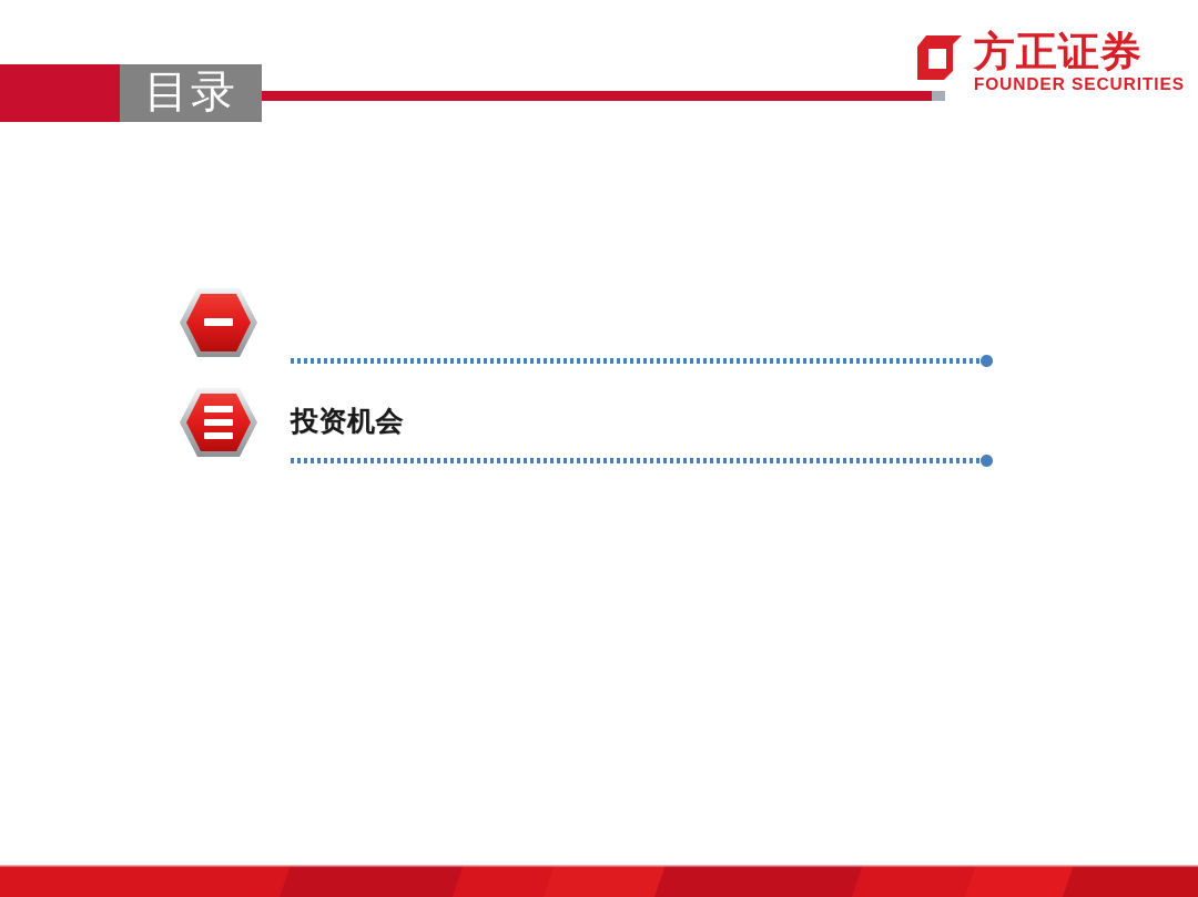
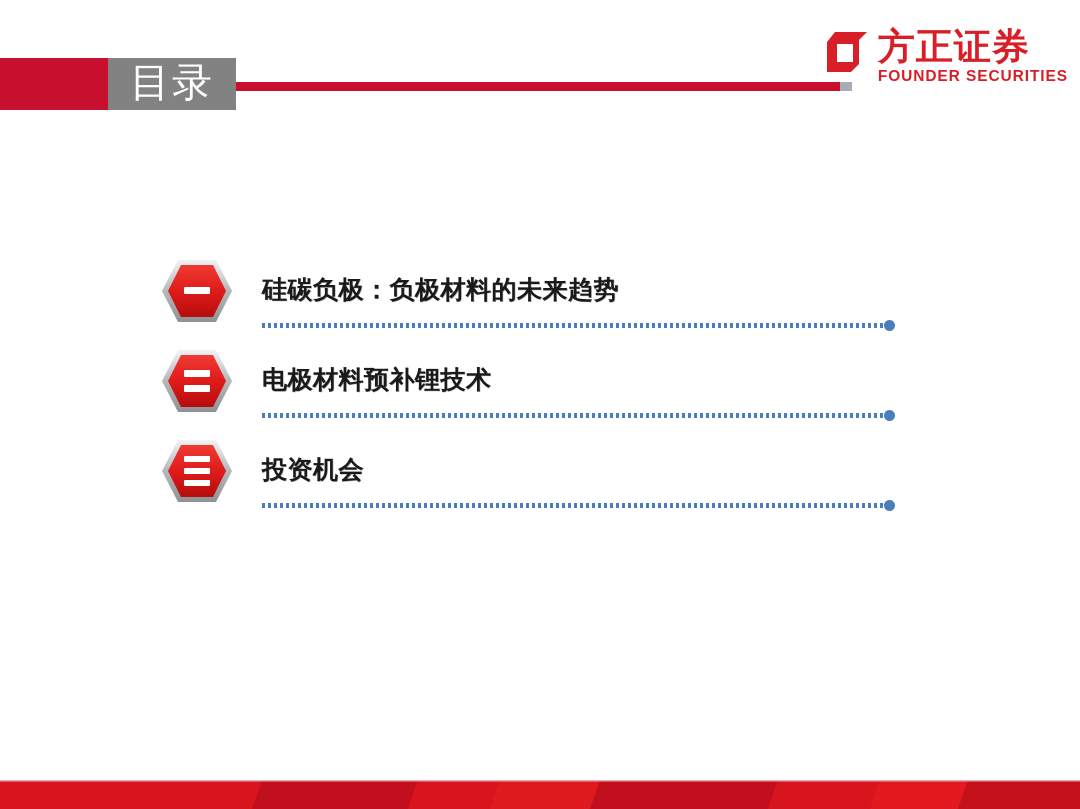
  目录
  方正证券
  FOUNDER SECURITIES
+ 硅碳负极：负极材料的未来趋势
+ 电极材料预补锂技术
  投资机会
